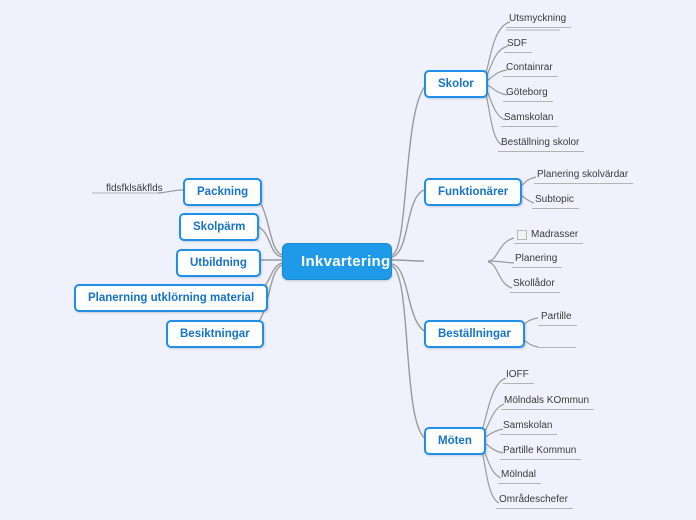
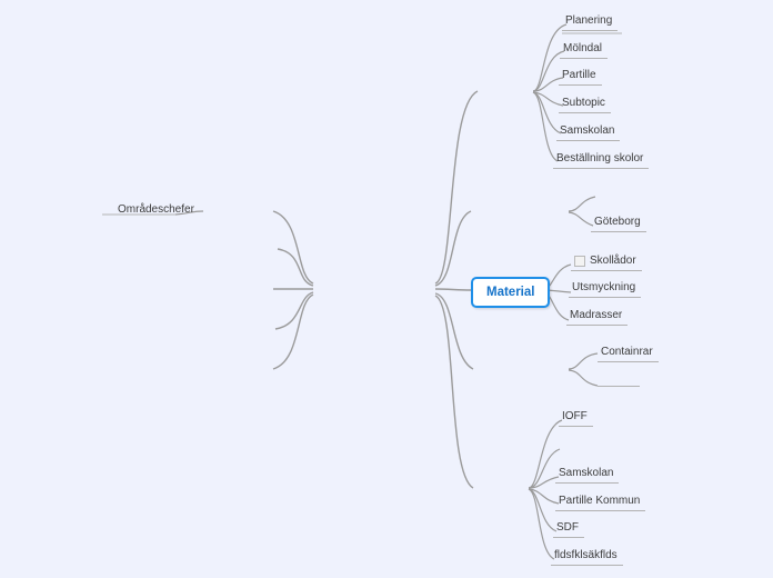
- Inkvartering
- Skolor
- Utsmyckning
+ Planering
- SDF
+ Mölndal
- Containrar
+ Partille
- Göteborg
+ Subtopic
  Samskolan
  Beställning skolor
- Funktionärer
- Planering skolvärdar
- Subtopic
+ Göteborg
+ Material
- Madrasser
+ Skollådor
- Planering
+ Utsmyckning
- Skollådor
+ Madrasser
- Beställningar
- Partille
+ Containrar
- Möten
  IOFF
- Mölndals KOmmun
  Samskolan
  Partille Kommun
- Mölndal
+ SDF
- Områdeschefer
+ fldsfklsäkflds
- Packning
- fldsfklsäkflds
+ Områdeschefer
- Skolpärm
- Utbildning
- Planerning utklörning material
- Besiktningar
